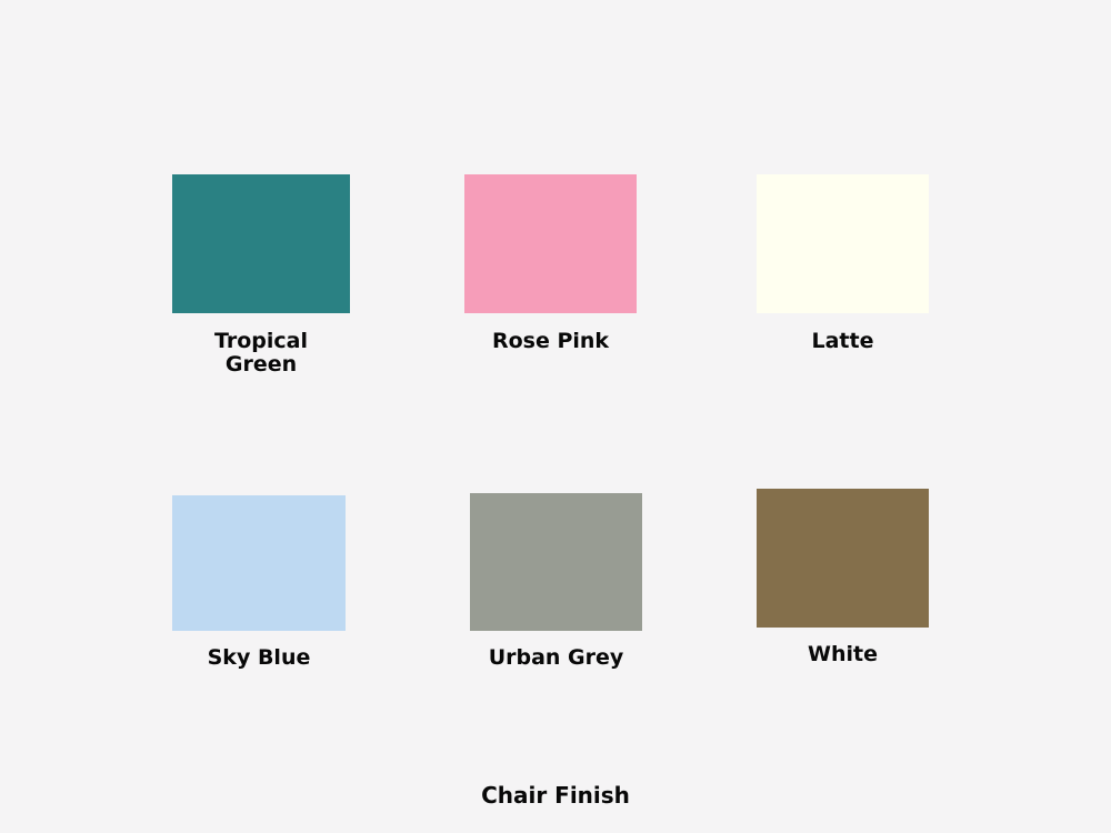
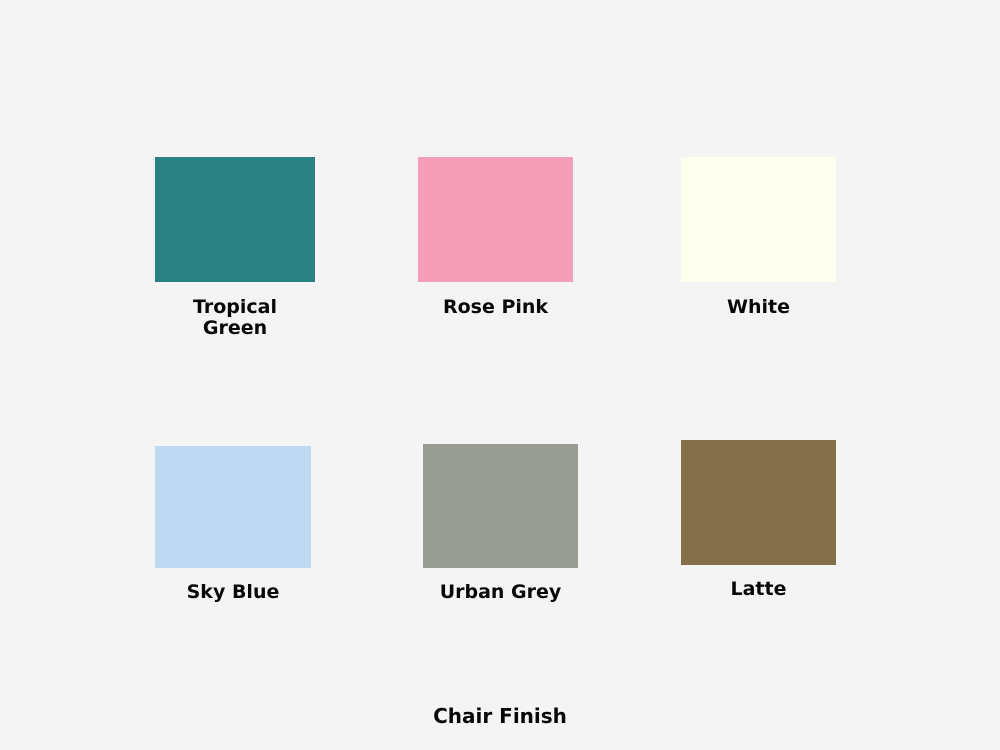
  Tropical
  Green
  Rose Pink
- Latte
+ White
  Sky Blue
  Urban Grey
- White
+ Latte
  Chair Finish
